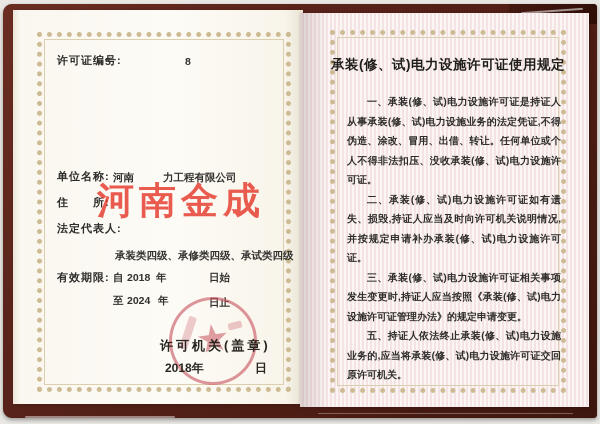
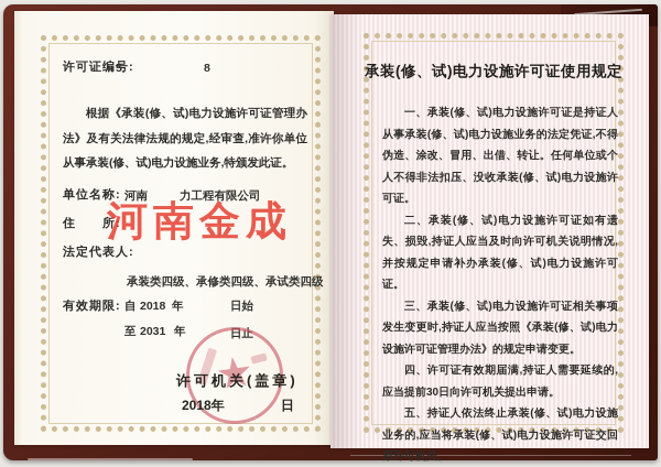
  许可证编号:
  5
  8
+ 根据《承装(修、试)电力设施许可证管理办法》及有关法律法规的规定,经审查,准许你单位从事承装(修、试)电力设施业务,特颁发此证。
  单位名称:
  河南
  力工程有限公司
  住 所:
  法定代表人:
  承装类四级、承修类四级、承试类四级
  有效期限:
  自
  2018
  年
  日始
  至
- 2024
+ 2031
  年
  日止
  河南金成
  许可机关(盖章)
  2018年
  日
  承装(修、试)电力设施许可证使用规定
  一、承装(修、试)电力设施许可证是持证人从事承装(修、试)电力设施业务的法定凭证,不得伪造、涂改、冒用、出借、转让。任何单位或个人不得非法扣压、没收承装(修、试)电力设施许可证。
  二、承装(修、试)电力设施许可证如有遗失、损毁,持证人应当及时向许可机关说明情况,并按规定申请补办承装(修、试)电力设施许可证。
  三、承装(修、试)电力设施许可证相关事项发生变更时,持证人应当按照《承装(修、试)电力设施许可证管理办法》的规定申请变更。
+ 四、许可证有效期届满,持证人需要延续的,应当提前30日向许可机关提出申请。
  五、持证人依法终止承装(修、试)电力设施业务的,应当将承装(修、试)电力设施许可证交回原许可机关。
